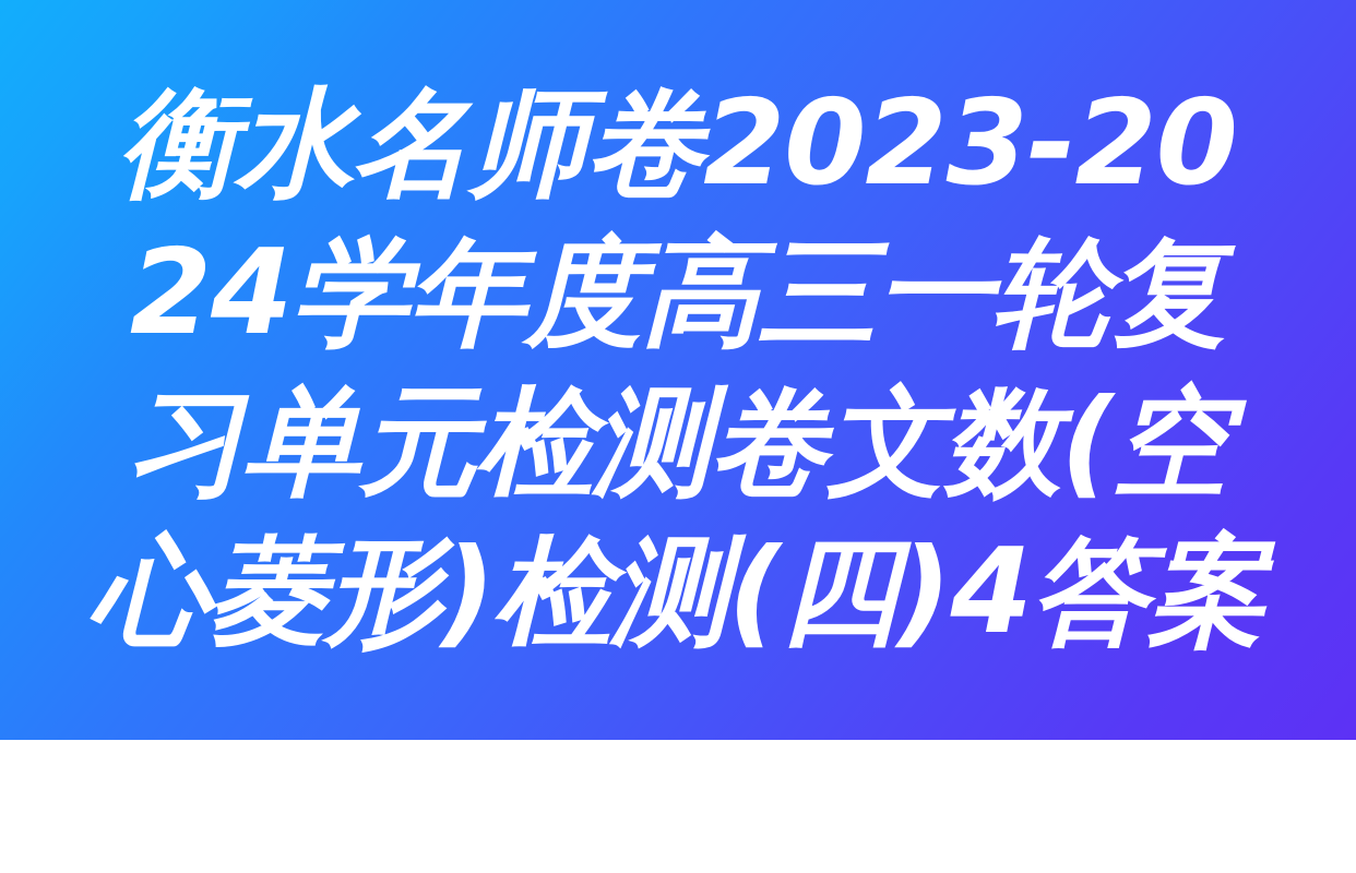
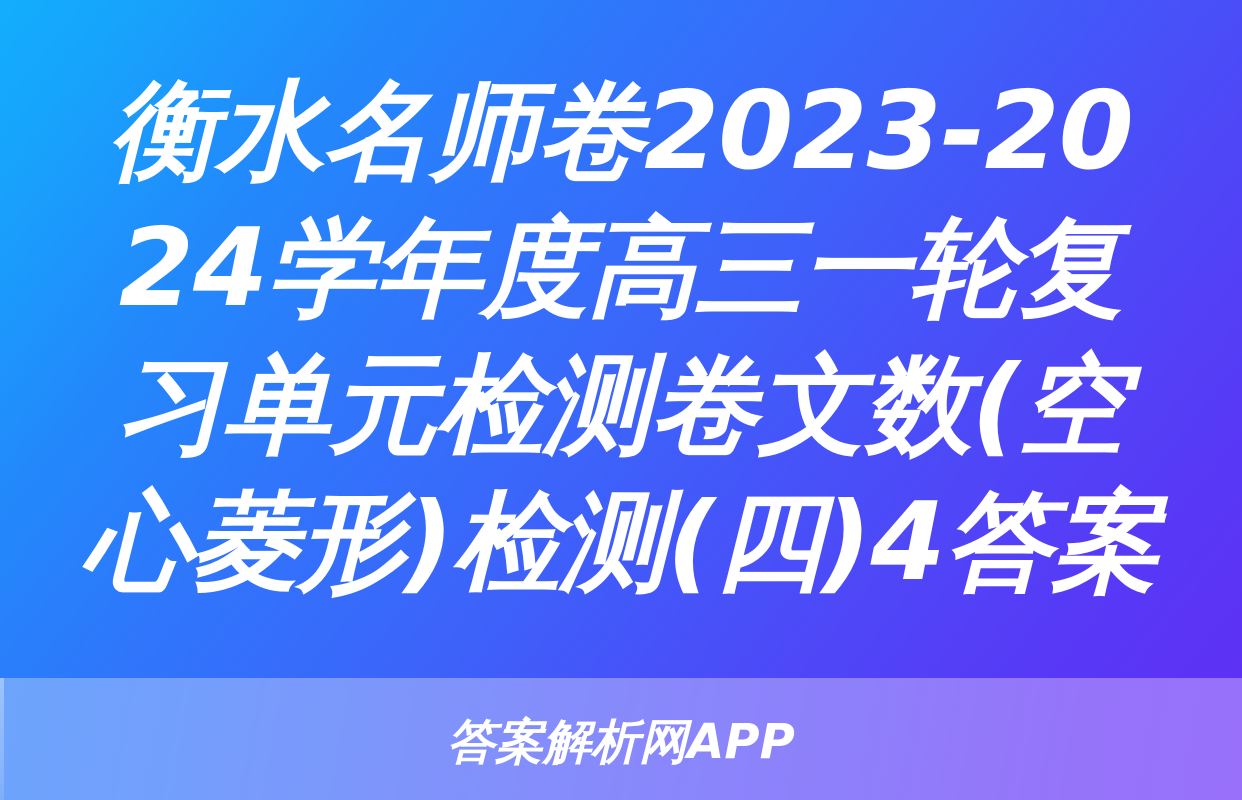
  衡水名师卷2023-2024学年度高三一轮复习单元检测卷文数(空心菱形)检测(四)4答案
+ 答案解析网APP
